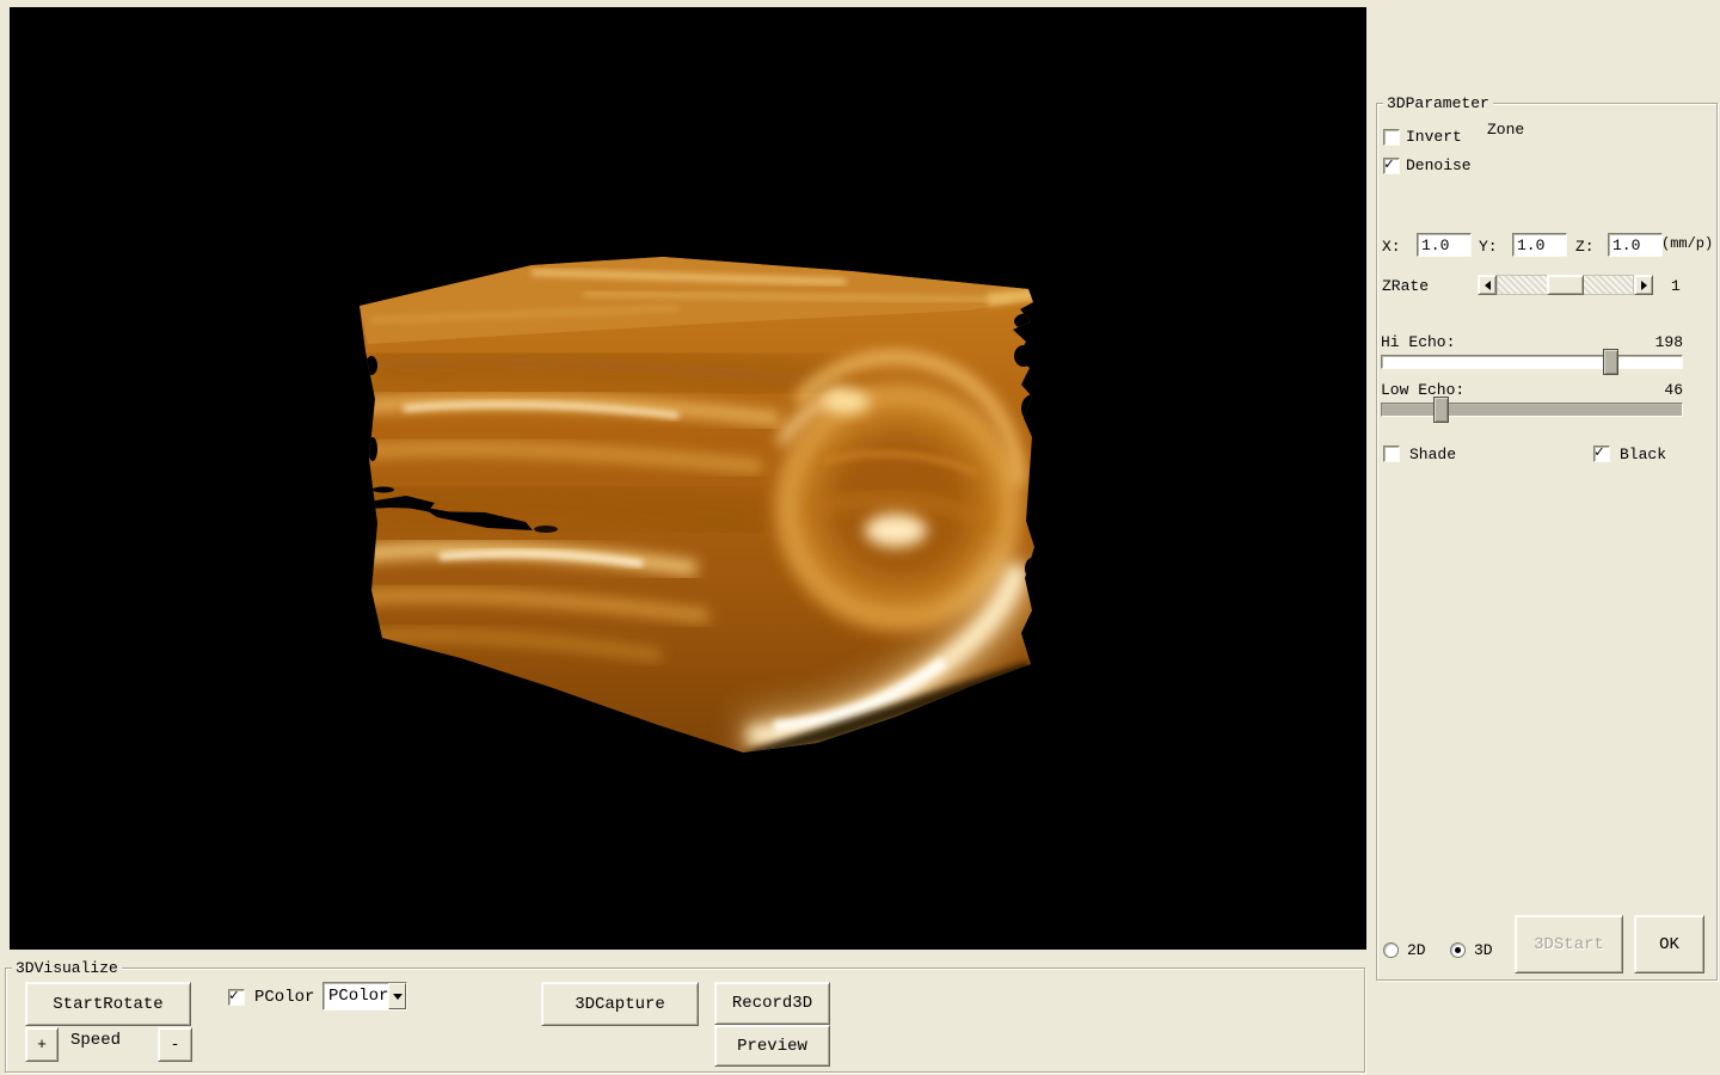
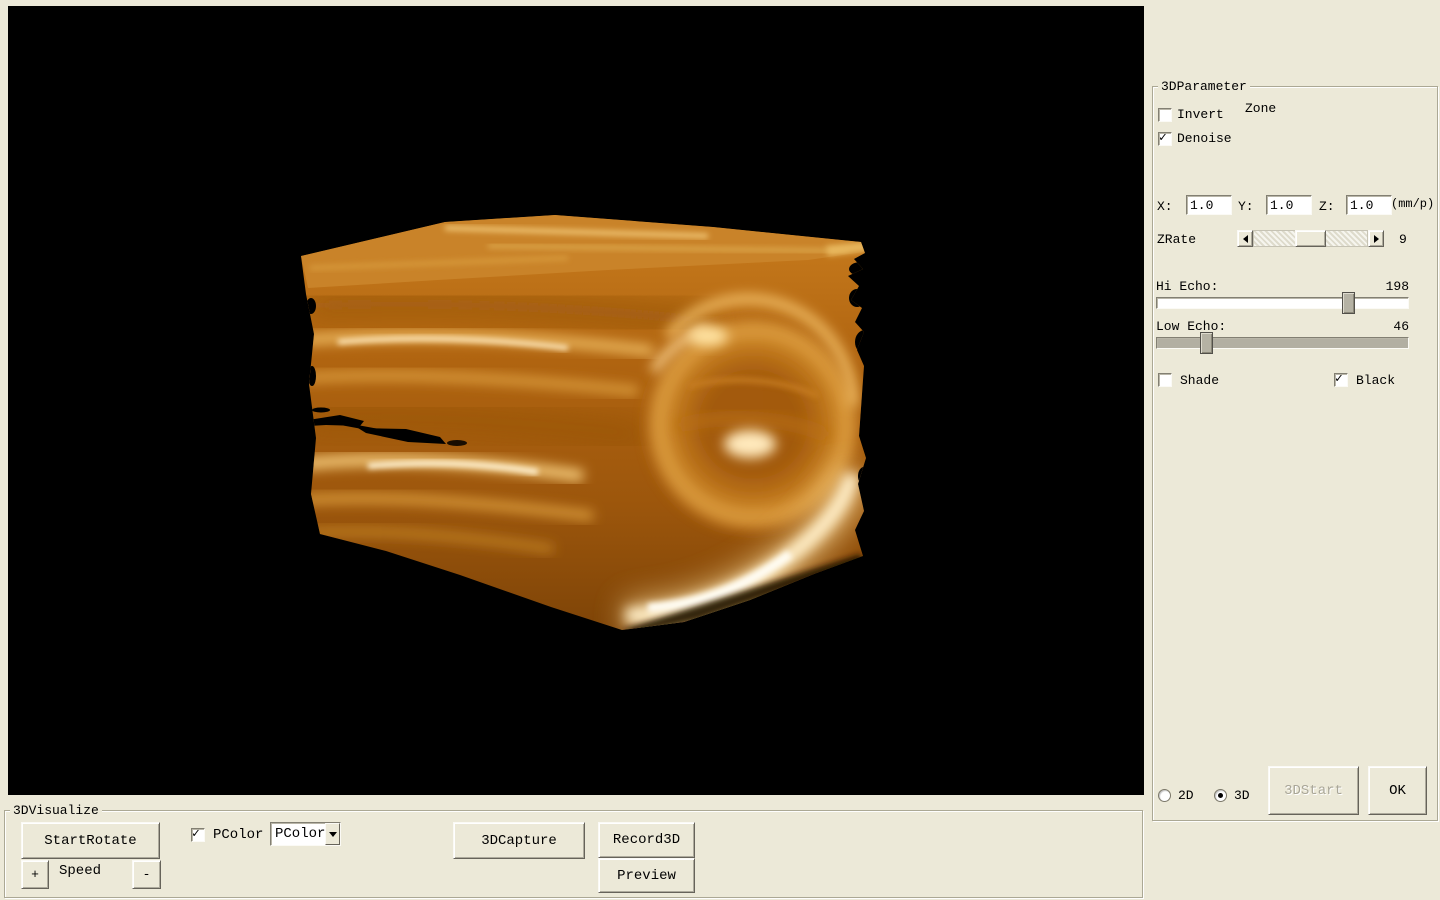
  3DParameter
  Invert
  Denoise
  Zone
  X:
  1.0
  Y:
  1.0
  Z:
  1.0
  (mm/p)
  ZRate
- 1
+ 9
  Hi Echo:
  198
  Low Echo:
  46
  Shade
  Black
  2D
  3D
  3DStart
  OK
  3DVisualize
  StartRotate
  PColor
  PColor
  3DCapture
  Record3D
  Preview
  +
  Speed
  -
